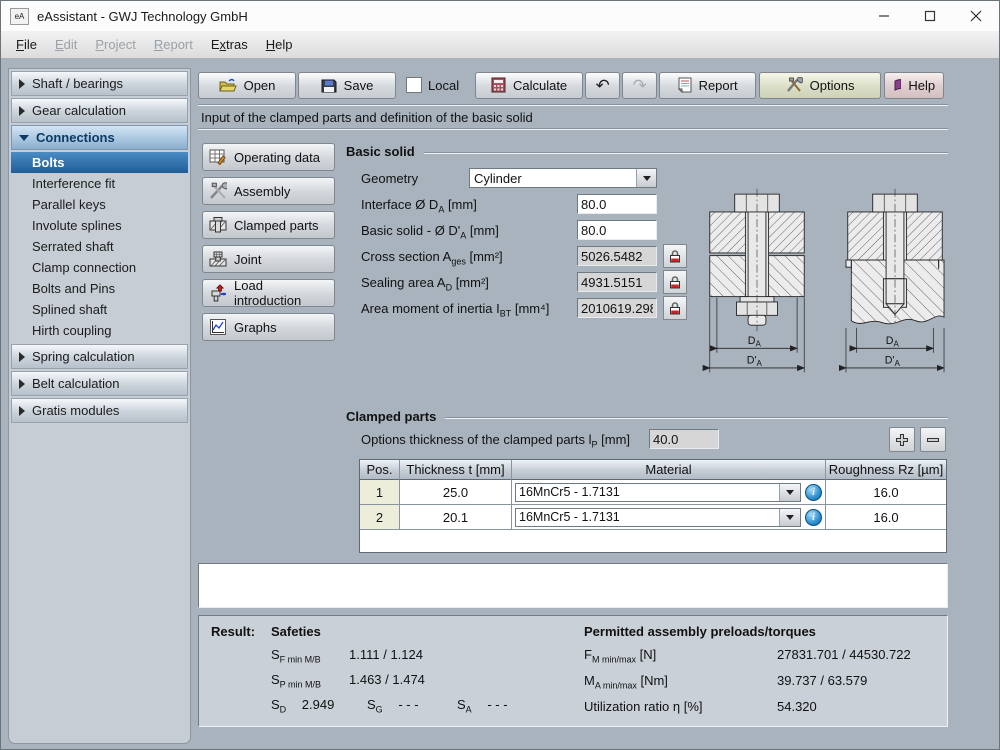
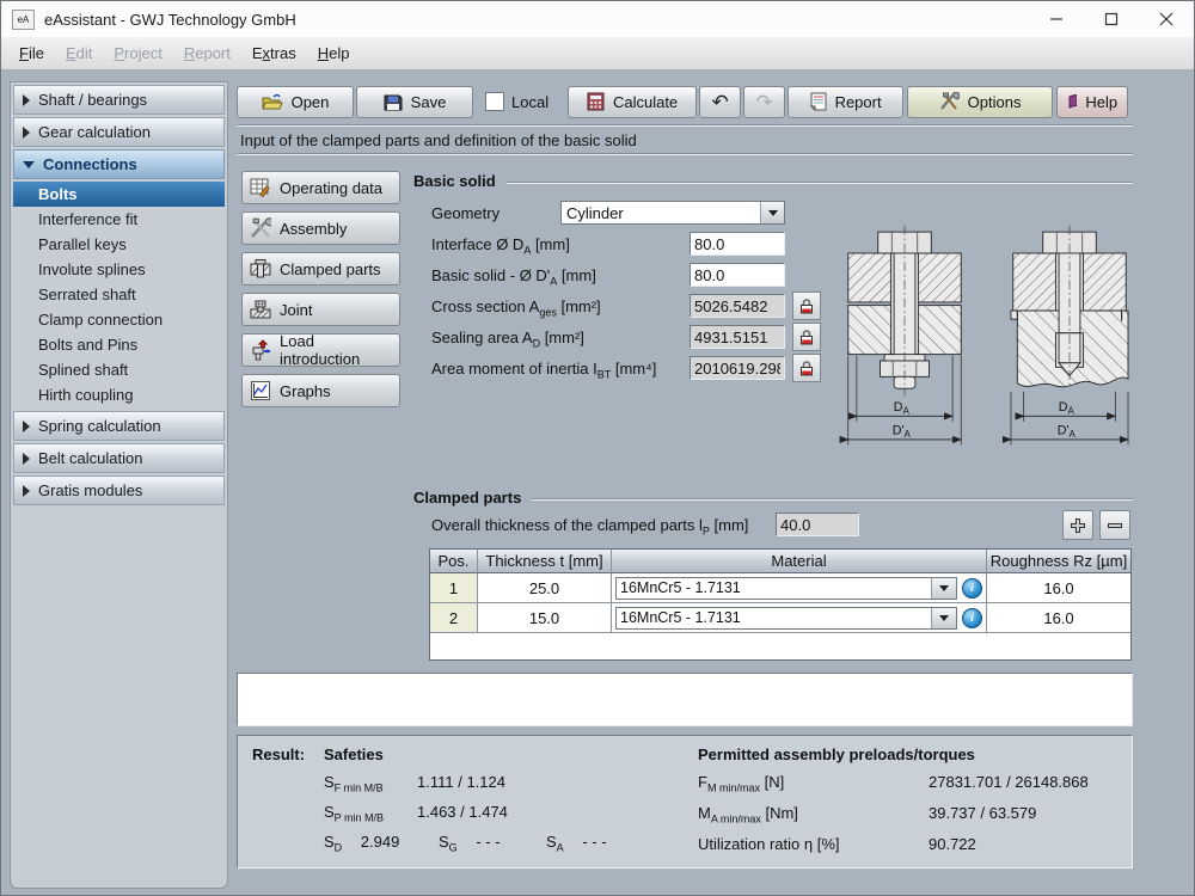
  eA
  eAssistant - GWJ Technology GmbH
  File
  Edit
  Project
  Report
  Extras
  Help
  Shaft / bearings
  Gear calculation
  Connections
  Bolts
  Interference fit
  Parallel keys
  Involute splines
  Serrated shaft
  Clamp connection
  Bolts and Pins
  Splined shaft
  Hirth coupling
  Spring calculation
  Belt calculation
  Gratis modules
  Open
  Save
  Local
  Calculate
  ↶
  ↷
  Report
  Options
  Help
  Input of the clamped parts and definition of the basic solid
  Operating data
  Assembly
  Clamped parts
  Joint
  Load introduction
  Graphs
  Basic solid
  Geometry
  Cylinder
  Interface Ø DA [mm]
  80.0
  Basic solid - Ø D'A [mm]
  80.0
  Cross section Ages [mm²]
  5026.5482
  Sealing area AD [mm²]
  4931.5151
  Area moment of inertia IBT [mm⁴]
  2010619.29
  DA
  D'A
  DA
  D'A
  Clamped parts
- Options thickness of the clamped parts lP [mm]
+ Overall thickness of the clamped parts lP [mm]
  40.0
  Pos.
  Thickness t [mm]
  Material
  Roughness Rz [µm]
  1
  25.0
  16MnCr5 - 1.7131
  i
  16.0
  2
- 20.1
+ 15.0
  16MnCr5 - 1.7131
  i
  16.0
  Result:
  Safeties
  SF min M/B
  1.111 / 1.124
  SP min M/B
  1.463 / 1.474
  SD 2.949
  SG - - -
  SA - - -
  Permitted assembly preloads/torques
  FM min/max [N]
- 27831.701 / 44530.722
+ 27831.701 / 26148.868
  MA min/max [Nm]
  39.737 / 63.579
  Utilization ratio η [%]
- 54.320
+ 90.722
